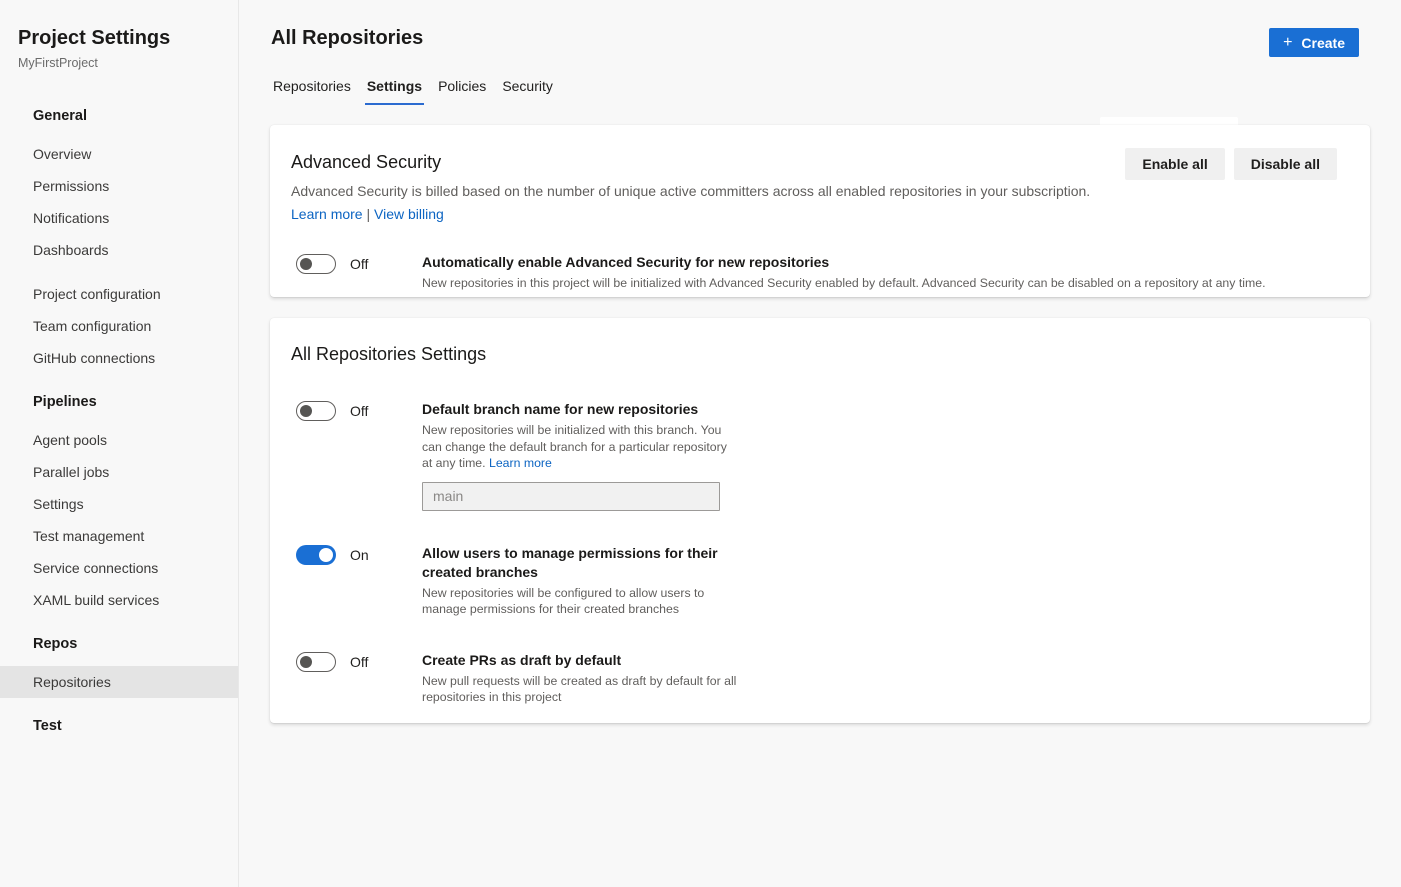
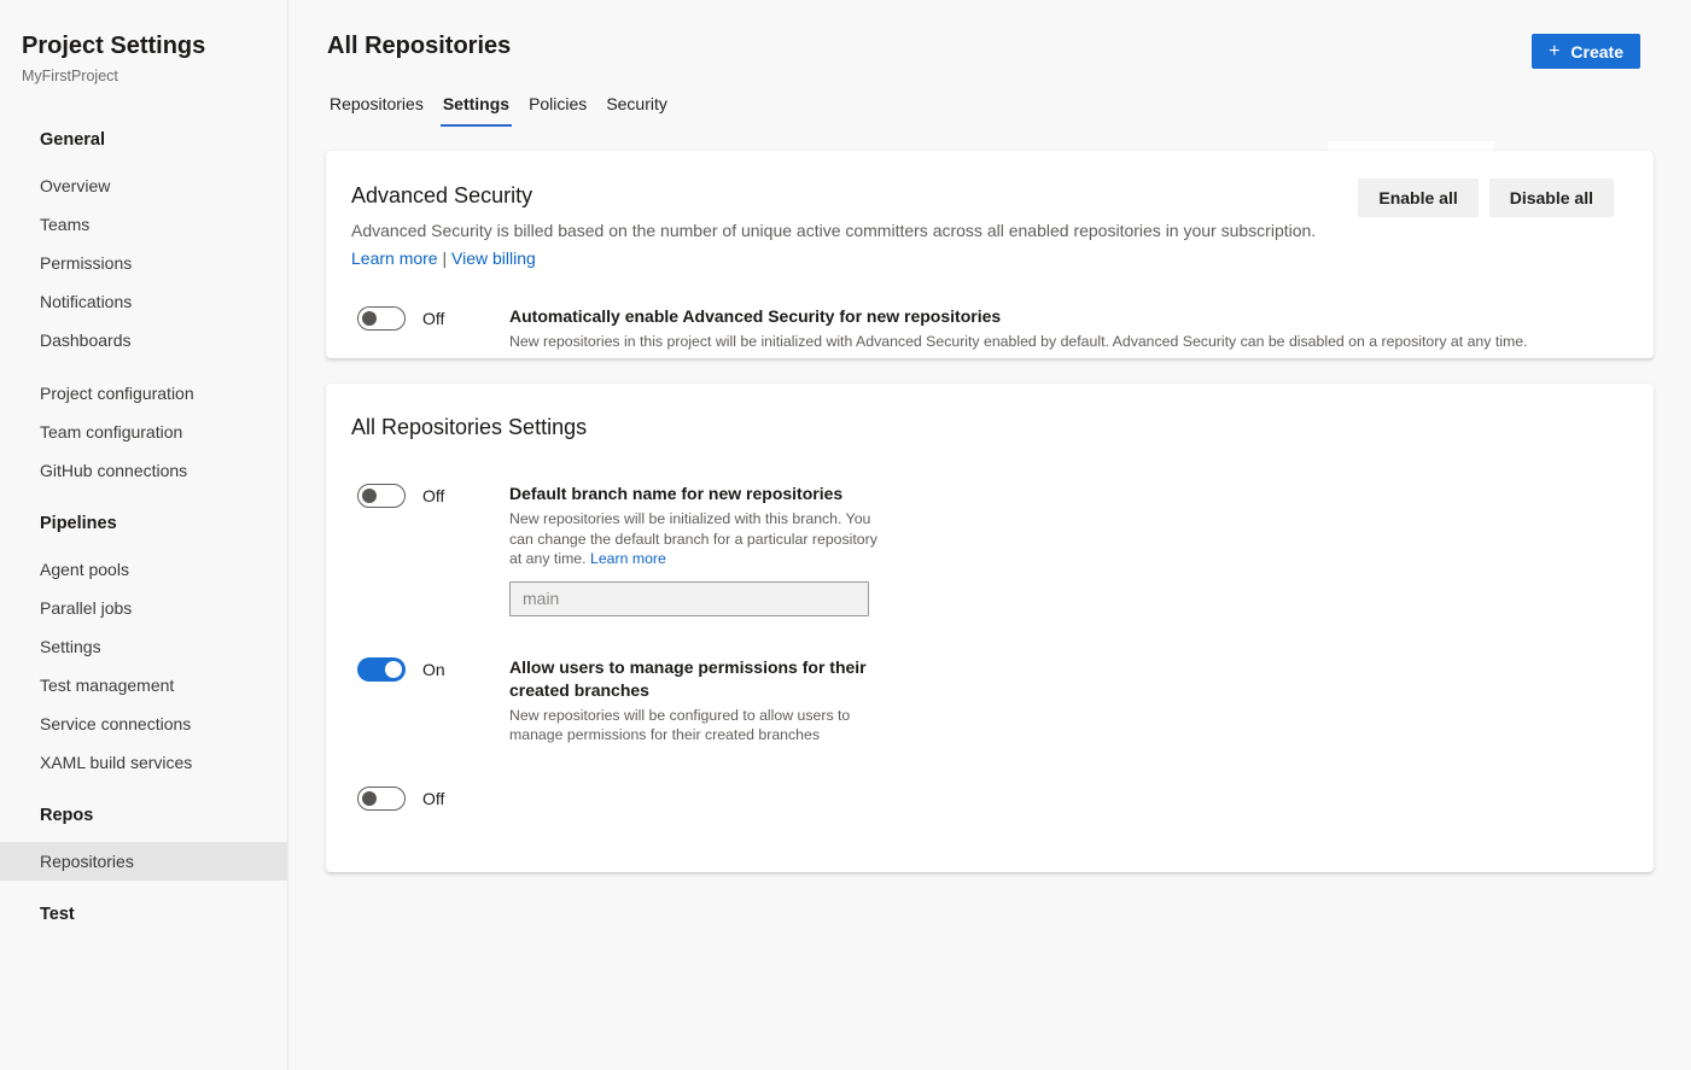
  Project Settings
  MyFirstProject
  General
  Overview
+ Teams
  Permissions
  Notifications
  Dashboards
  Project configuration
  Team configuration
  GitHub connections
  Pipelines
  Agent pools
  Parallel jobs
  Settings
  Test management
  Service connections
  XAML build services
  Repos
  Repositories
  Test
  All Repositories
  +
  Create
  Repositories
  Settings
  Policies
  Security
  Advanced Security
  Advanced Security is billed based on the number of unique active committers across all enabled repositories in your subscription.
  Learn more | View billing
  Enable all
  Disable all
  Off
  Automatically enable Advanced Security for new repositories
  New repositories in this project will be initialized with Advanced Security enabled by default. Advanced Security can be disabled on a repository at any time.
  All Repositories Settings
  Off
  Default branch name for new repositories
  New repositories will be initialized with this branch. You can change the default branch for a particular repository at any time. Learn more
  main
  On
  Allow users to manage permissions for their created branches
  New repositories will be configured to allow users to manage permissions for their created branches
  Off
- Create PRs as draft by default
- New pull requests will be created as draft by default for all repositories in this project
